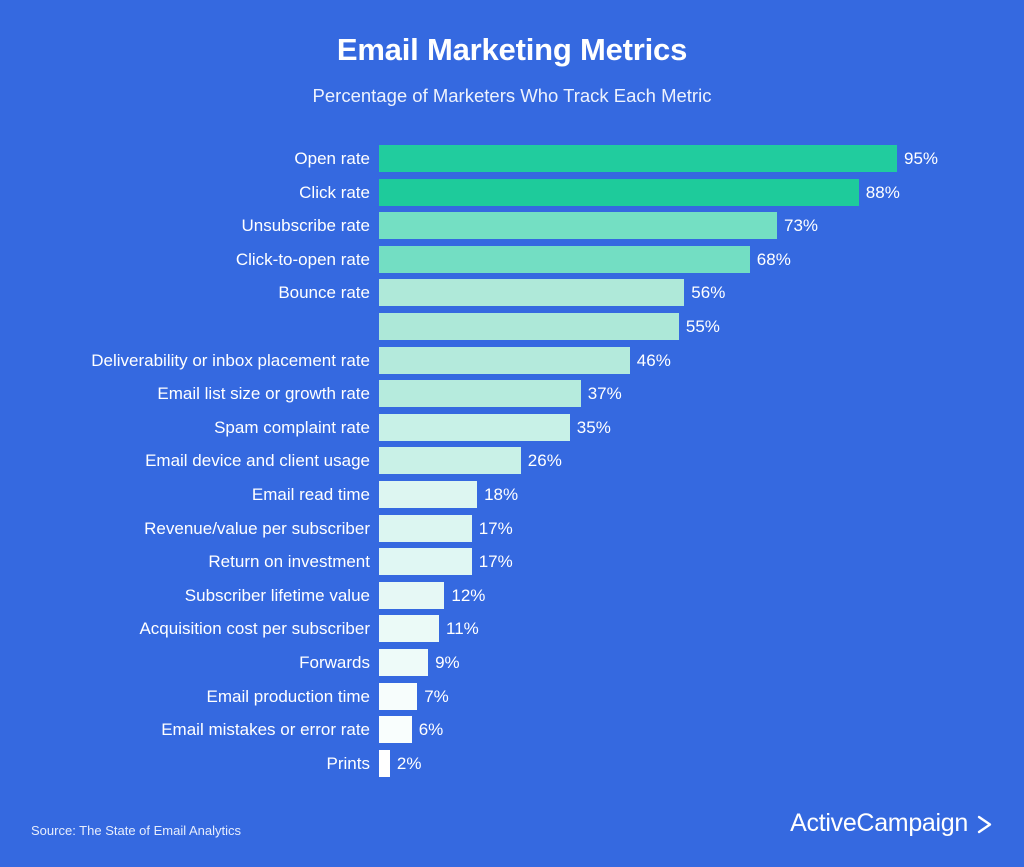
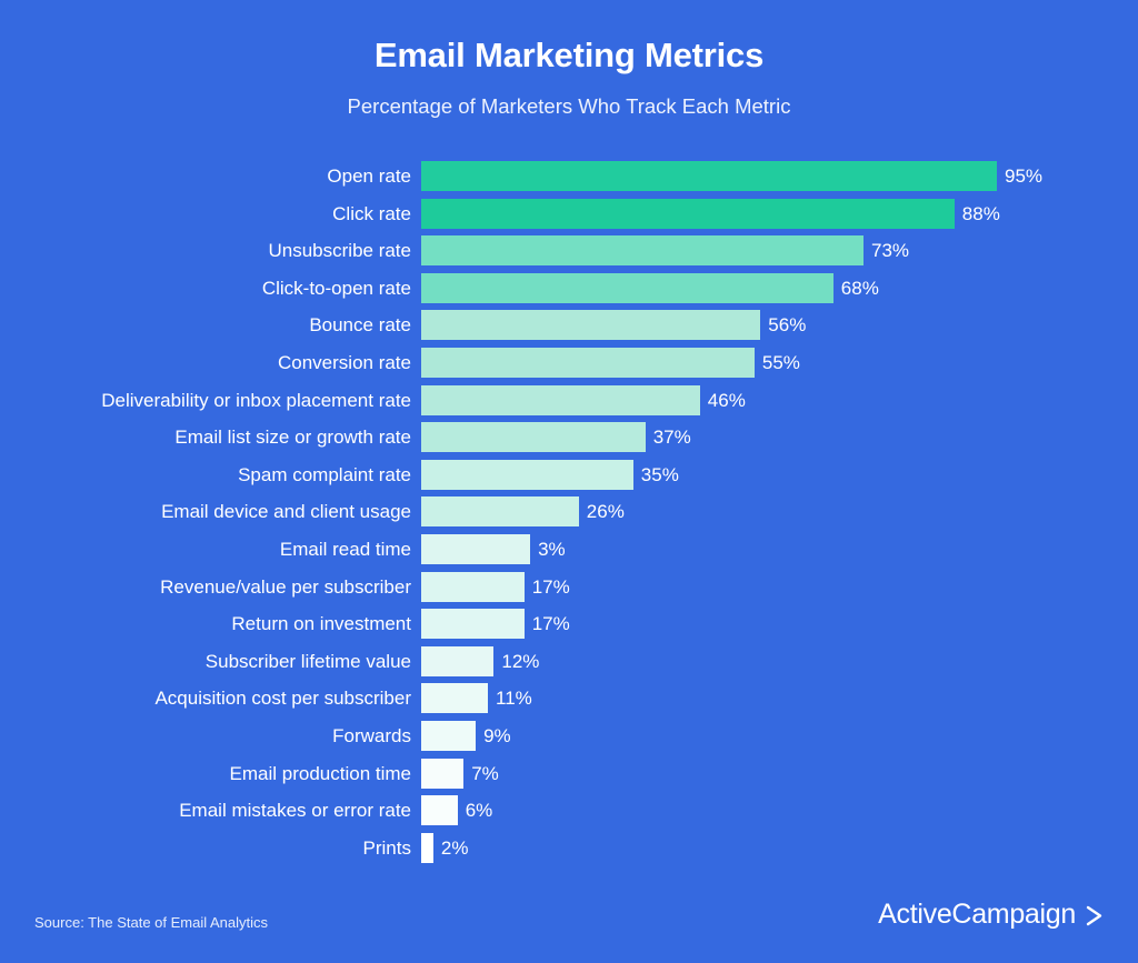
  Email Marketing Metrics
  Percentage of Marketers Who Track Each Metric
  Open rate
  95%
  Click rate
  88%
  Unsubscribe rate
  73%
  Click-to-open rate
  68%
  Bounce rate
  56%
+ Conversion rate
  55%
  Deliverability or inbox placement rate
  46%
  Email list size or growth rate
  37%
  Spam complaint rate
  35%
  Email device and client usage
  26%
  Email read time
- 18%
+ 3%
  Revenue/value per subscriber
  17%
  Return on investment
  17%
  Subscriber lifetime value
  12%
  Acquisition cost per subscriber
  11%
  Forwards
  9%
  Email production time
  7%
  Email mistakes or error rate
  6%
  Prints
  2%
  Source: The State of Email Analytics
  ActiveCampaign
